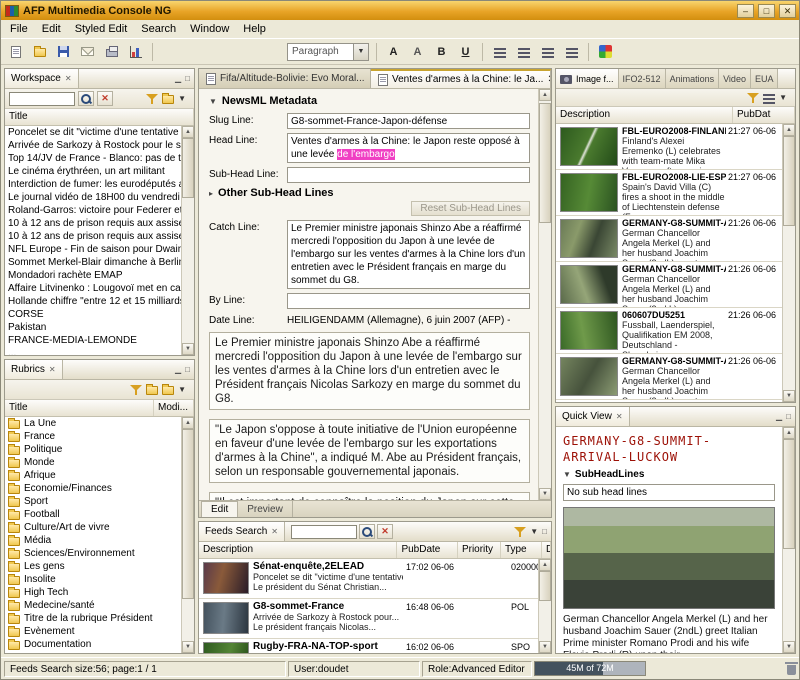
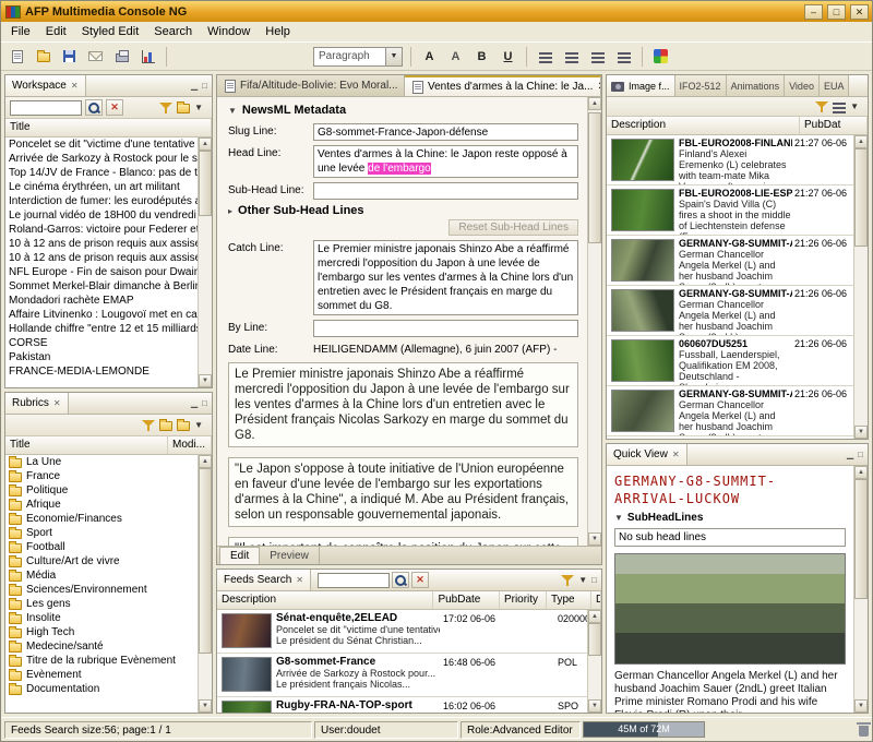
  AFP Multimedia Console NG
  –
  □
  ✕
  File
  Edit
  Styled Edit
  Search
  Window
  Help
  Paragraph
  A
  A
  B
  U
  Workspace
  ✕
  ▁
  □
  ✕
  ▼
  Title
  Poncelet se dit "victime d'une tentative
  Arrivée de Sarkozy à Rostock pour le s
  Top 14/JV de France - Blanco: pas de t
  Le cinéma érythréen, un art militant
  Interdiction de fumer: les eurodéputés
  Le journal vidéo de 18H00 du vendredi
  Roland-Garros: victoire pour Federer e
  10 à 12 ans de prison requis aux assis
  10 à 12 ans de prison requis aux assis
  NFL Europe - Fin de saison pour Dwai
  Sommet Merkel-Blair dimanche à Berli
  Mondadori rachète EMAP
  Affaire Litvinenko : Lougovoï met en ca
  Hollande chiffre "entre 12 et 15 milliard
  CORSE
  Pakistan
  FRANCE-MEDIA-LEMONDE
  ...
  Rubrics
  ✕
  ▁
  □
  ▼
  Title
  Modi...
  La Une
  France
  Politique
- Monde
  Afrique
  Economie/Finances
  Sport
  Football
  Culture/Art de vivre
  Média
  Sciences/Environnement
  Les gens
  Insolite
  High Tech
  Medecine/santé
- Titre de la rubrique Président
+ Titre de la rubrique Evènement
  Evènement
  Documentation
  Fifa/Altitude-Bolivie: Evo Moral...
  Ventes d'armes à la Chine: le Ja...
  ▼
  NewsML Metadata
  Slug Line:
  G8-sommet-France-Japon-défense
  Head Line:
  Ventes d'armes à la Chine: le Japon reste opposé à une levée de l'embargo
  Sub-Head Line:
  ▸
  Other Sub-Head Lines
  Reset Sub-Head Lines
  Catch Line:
  Le Premier ministre japonais Shinzo Abe a réaffirmé mercredi l'opposition du Japon à une levée de l'embargo sur les ventes d'armes à la Chine lors d'un entretien avec le Président français en marge du sommet du G8.
  By Line:
  Date Line:
  HEILIGENDAMM (Allemagne), 6 juin 2007 (AFP) -
  Le Premier ministre japonais Shinzo Abe a réaffirmé mercredi l'opposition du Japon à une levée de l'embargo sur les ventes d'armes à la Chine lors d'un entretien avec le Président français Nicolas Sarkozy en marge du sommet du G8.
  "Le Japon s'oppose à toute initiative de l'Union européenne en faveur d'une levée de l'embargo sur les exportations d'armes à la Chine", a indiqué M. Abe au Président français, selon un responsable gouvernemental japonais.
  Edit
  Preview
  Feeds Search
  ✕
  ✕
  ▼
  □
  Description
  PubDate
  Priority
  Type
  Sénat-enquête,2ELEAD
  Poncelet se dit "victime d'une tentativ
  Le président du Sénat Christian...
  17:02 06-06
  02000
  G8-sommet-France
  Arrivée de Sarkozy à Rostock pour...
  Le président français Nicolas...
  16:48 06-06
  POL
  Rugby-FRA-NA-TOP-sport
  16:02 06-06
  SPO
  Image f...
  IFO2-512
  Animations
  Video
  EUA
  ▼
  Description
  PubDat
  FBL-EURO2008-FINLAN
  21:27 06-06
  FBL-EURO2008-LIE-ESP
  Spain's David Villa (C) fires a shoot in the middle of Liechtenstein defense
  21:27 06-06
  GERMANY-G8-SUMMIT-
  German Chancellor Angela Merkel (L) and her husband Joachim
  21:26 06-06
  GERMANY-G8-SUMMIT-
  German Chancellor Angela Merkel (L) and her husband Joachim
  21:26 06-06
  060607DU5251
  Fussball, Laenderspiel, Qualifikation EM 2008, Deutschland -
  21:26 06-06
  GERMANY-G8-SUMMIT-
  German Chancellor Angela Merkel (L) and her husband Joachim
  21:26 06-06
  Quick View
  ✕
  ▁
  □
  GERMANY-G8-SUMMIT-ARRIVAL-LUCKOW
  ▼
  SubHeadLines
  No sub head lines
  German Chancellor Angela Merkel (L) and her husband Joachim Sauer (2ndL) greet Italian Prime minister Romano Prodi and his wife
  Feeds Search size:56; page:1 / 1
  User:doudet
  Role:Advanced Editor
  45M of 72M
